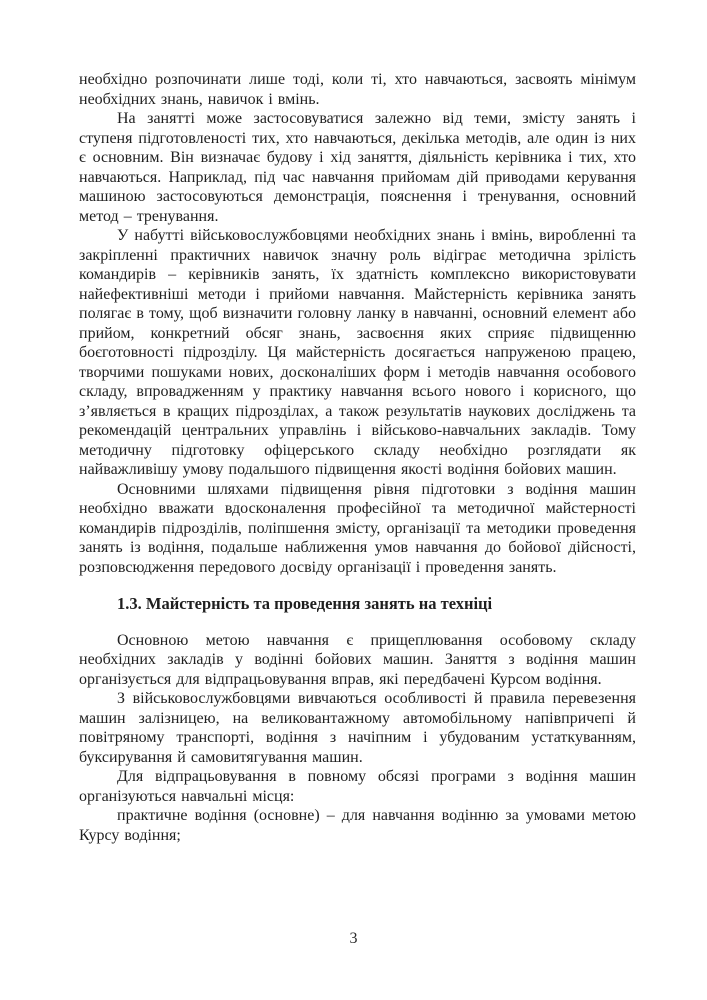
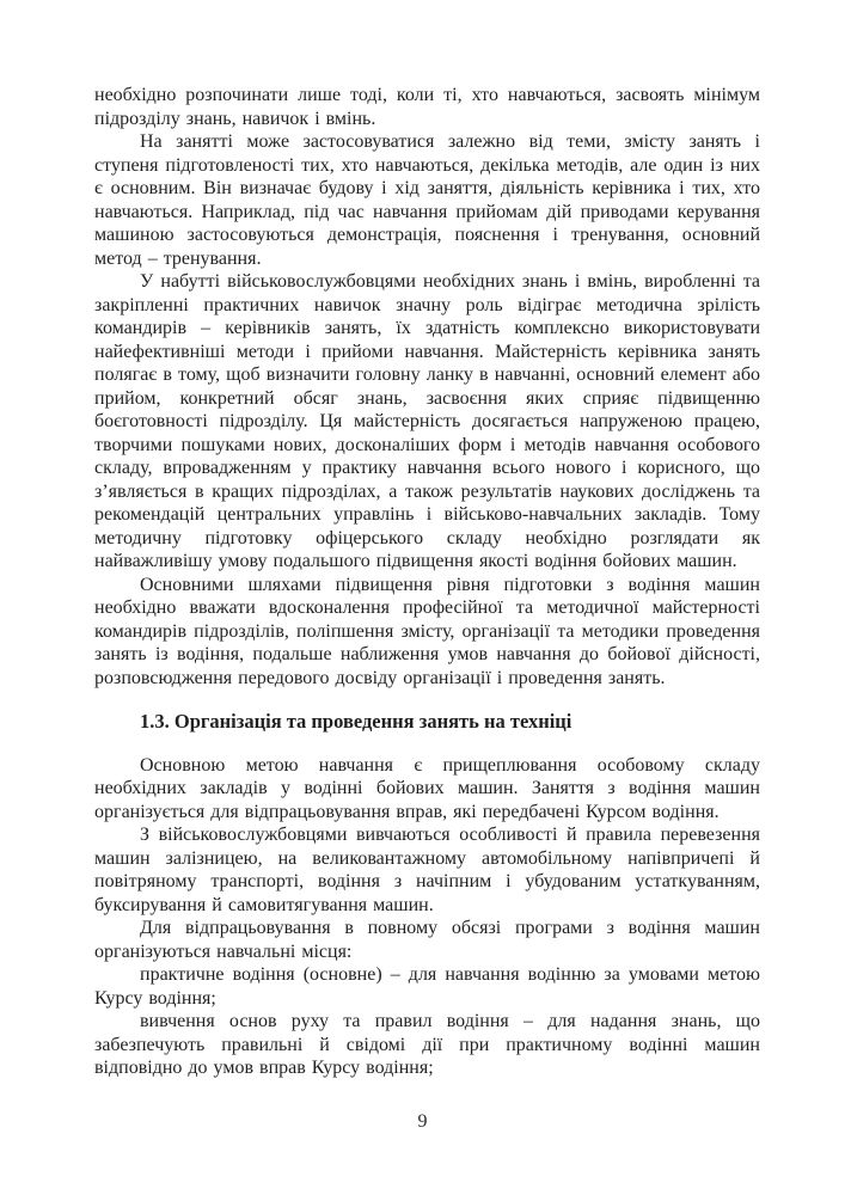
- необхідно розпочинати лише тоді, коли ті, хто навчаються, засвоять мінімум необхідних знань, навичок і вмінь.
+ необхідно розпочинати лише тоді, коли ті, хто навчаються, засвоять мінімум підрозділу знань, навичок і вмінь.
  На занятті може застосовуватися залежно від теми, змісту занять і ступеня підготовленості тих, хто навчаються, декілька методів, але один із них є основним. Він визначає будову і хід заняття, діяльність керівника і тих, хто навчаються. Наприклад, під час навчання прийомам дій приводами керування машиною застосовуються демонстрація, пояснення і тренування, основний метод – тренування.
  У набутті військовослужбовцями необхідних знань і вмінь, виробленні та закріпленні практичних навичок значну роль відіграє методична зрілість командирів – керівників занять, їх здатність комплексно використовувати найефективніші методи і прийоми навчання. Майстерність керівника занять полягає в тому, щоб визначити головну ланку в навчанні, основний елемент або прийом, конкретний обсяг знань, засвоєння яких сприяє підвищенню боєготовності підрозділу. Ця майстерність досягається напруженою працею, творчими пошуками нових, досконаліших форм і методів навчання особового складу, впровадженням у практику навчання всього нового і корисного, що з’являється в кращих підрозділах, а також результатів наукових досліджень та рекомендацій центральних управлінь і військово-навчальних закладів. Тому методичну підготовку офіцерського складу необхідно розглядати як найважливішу умову подальшого підвищення якості водіння бойових машин.
  Основними шляхами підвищення рівня підготовки з водіння машин необхідно вважати вдосконалення професійної та методичної майстерності командирів підрозділів, поліпшення змісту, організації та методики проведення занять із водіння, подальше наближення умов навчання до бойової дійсності, розповсюдження передового досвіду організації і проведення занять.
- 1.3. Майстерність та проведення занять на техніці
+ 1.3. Організація та проведення занять на техніці
  Основною метою навчання є прищеплювання особовому складу необхідних закладів у водінні бойових машин. Заняття з водіння машин організується для відпрацьовування вправ, які передбачені Курсом водіння.
  З військовослужбовцями вивчаються особливості й правила перевезення машин залізницею, на великовантажному автомобільному напівпричепі й повітряному транспорті, водіння з начіпним і убудованим устаткуванням, буксирування й самовитягування машин.
  Для відпрацьовування в повному обсязі програми з водіння машин організуються навчальні місця:
  практичне водіння (основне) – для навчання водінню за умовами метою Курсу водіння;
+ вивчення основ руху та правил водіння – для надання знань, що забезпечують правильні й свідомі дії при практичному водінні машин відповідно до умов вправ Курсу водіння;
- 3
+ 9
